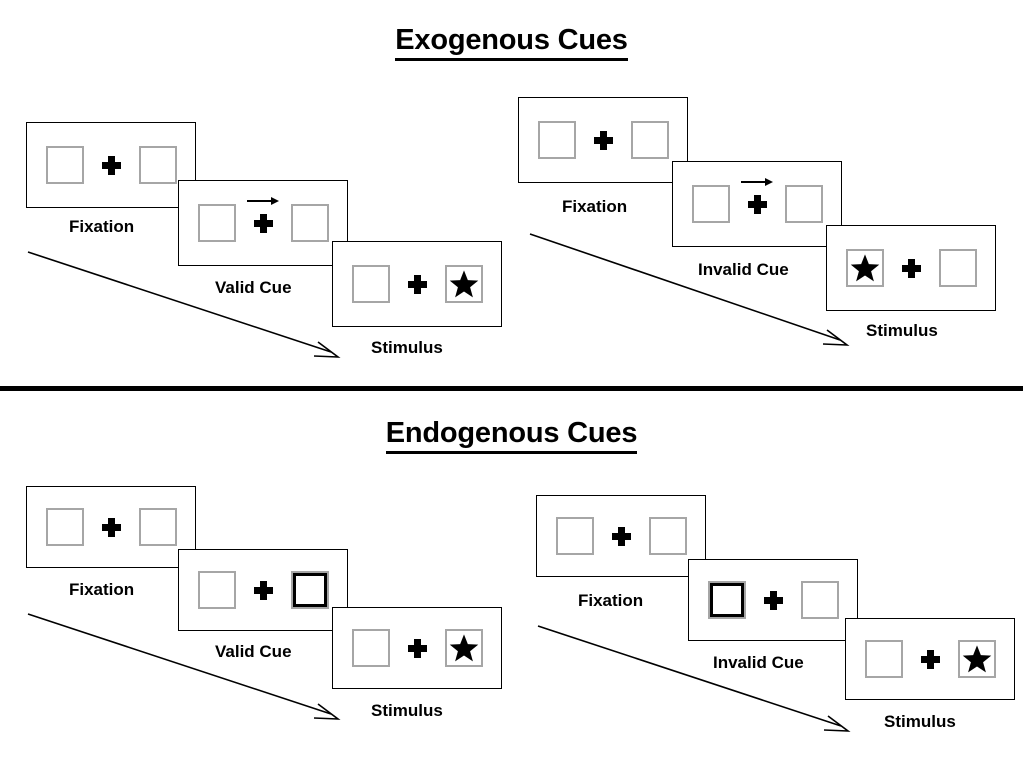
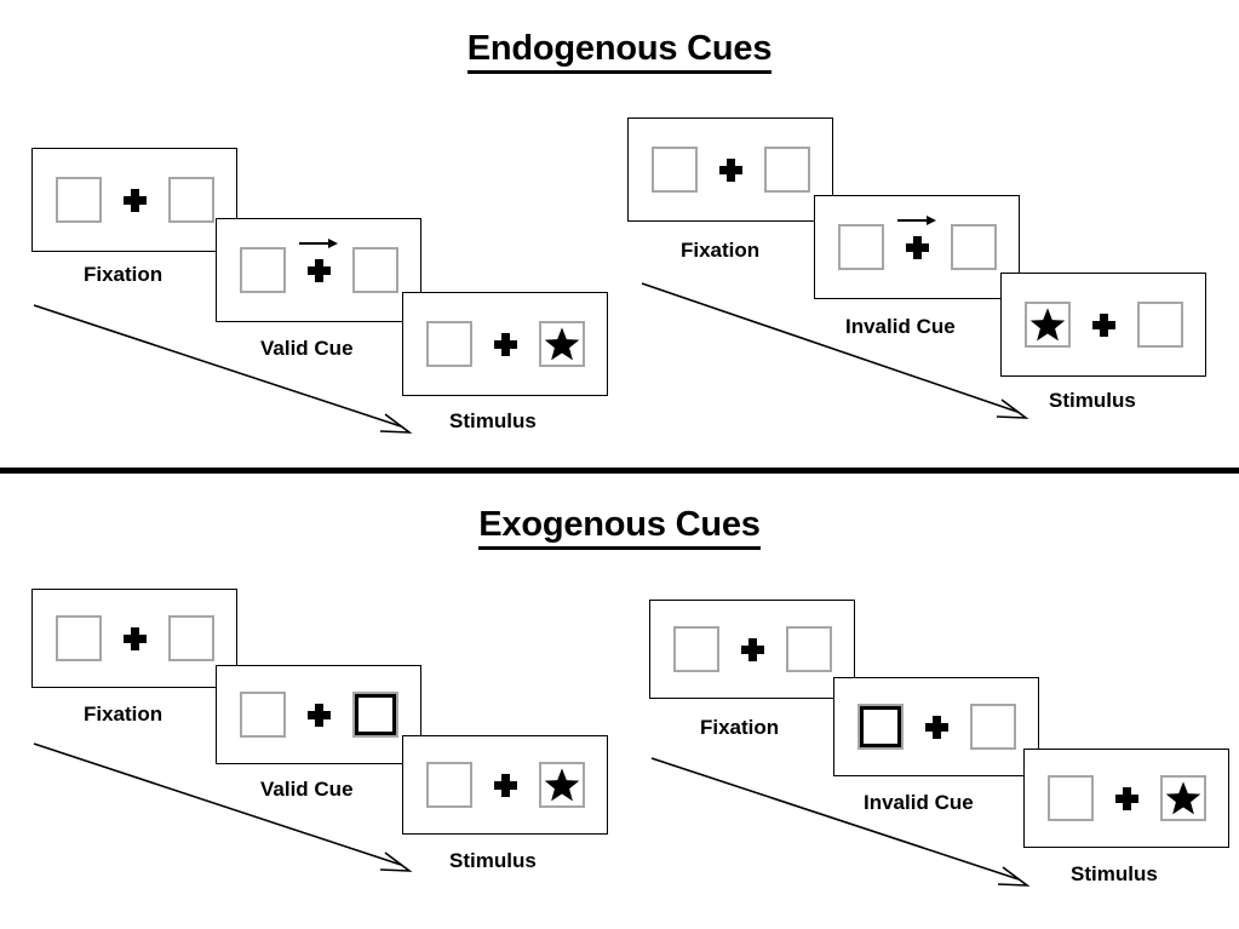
- Exogenous Cues
+ Endogenous Cues
  Fixation
  Valid Cue
  Stimulus
  Fixation
  Invalid Cue
  Stimulus
- Endogenous Cues
+ Exogenous Cues
  Fixation
  Valid Cue
  Stimulus
  Fixation
  Invalid Cue
  Stimulus
